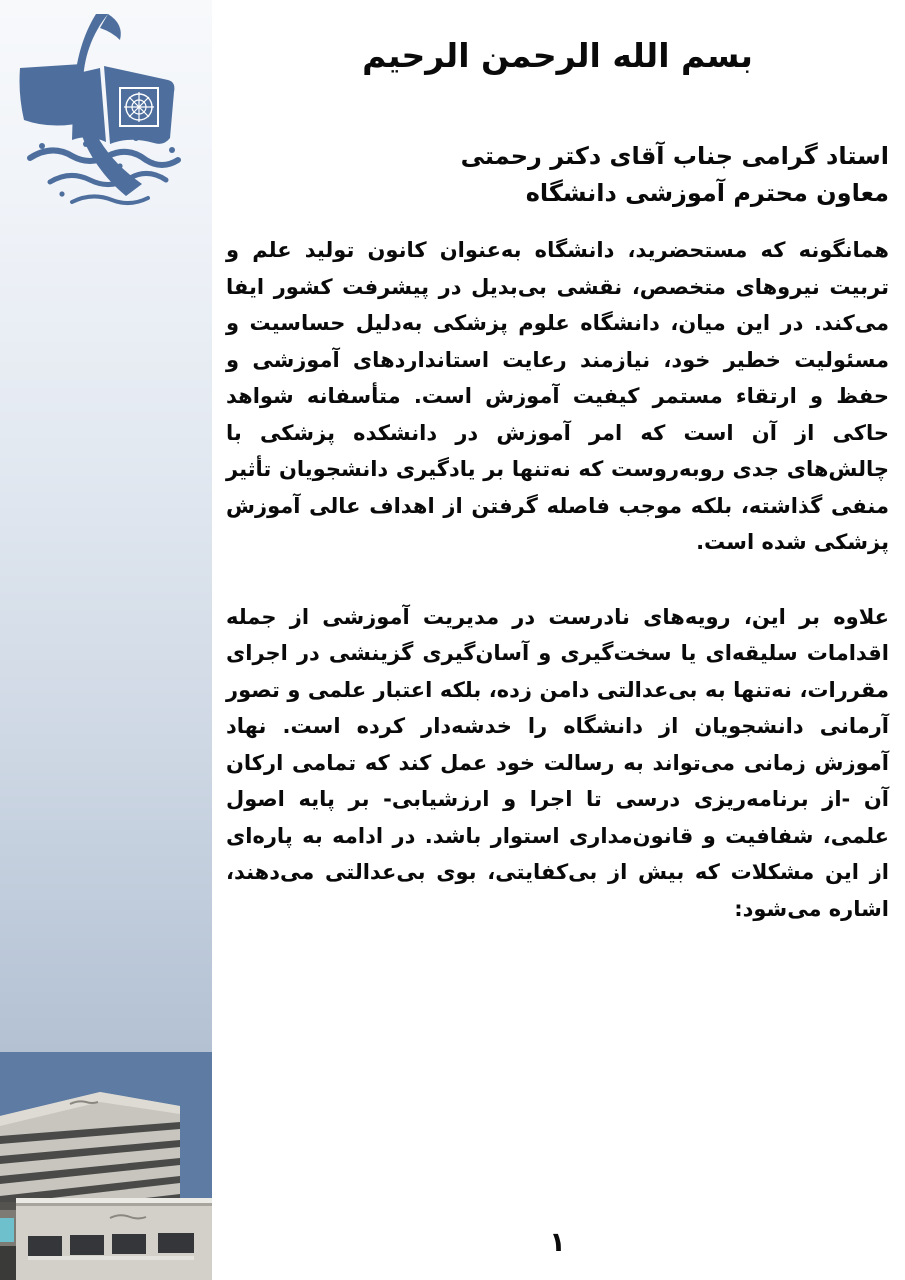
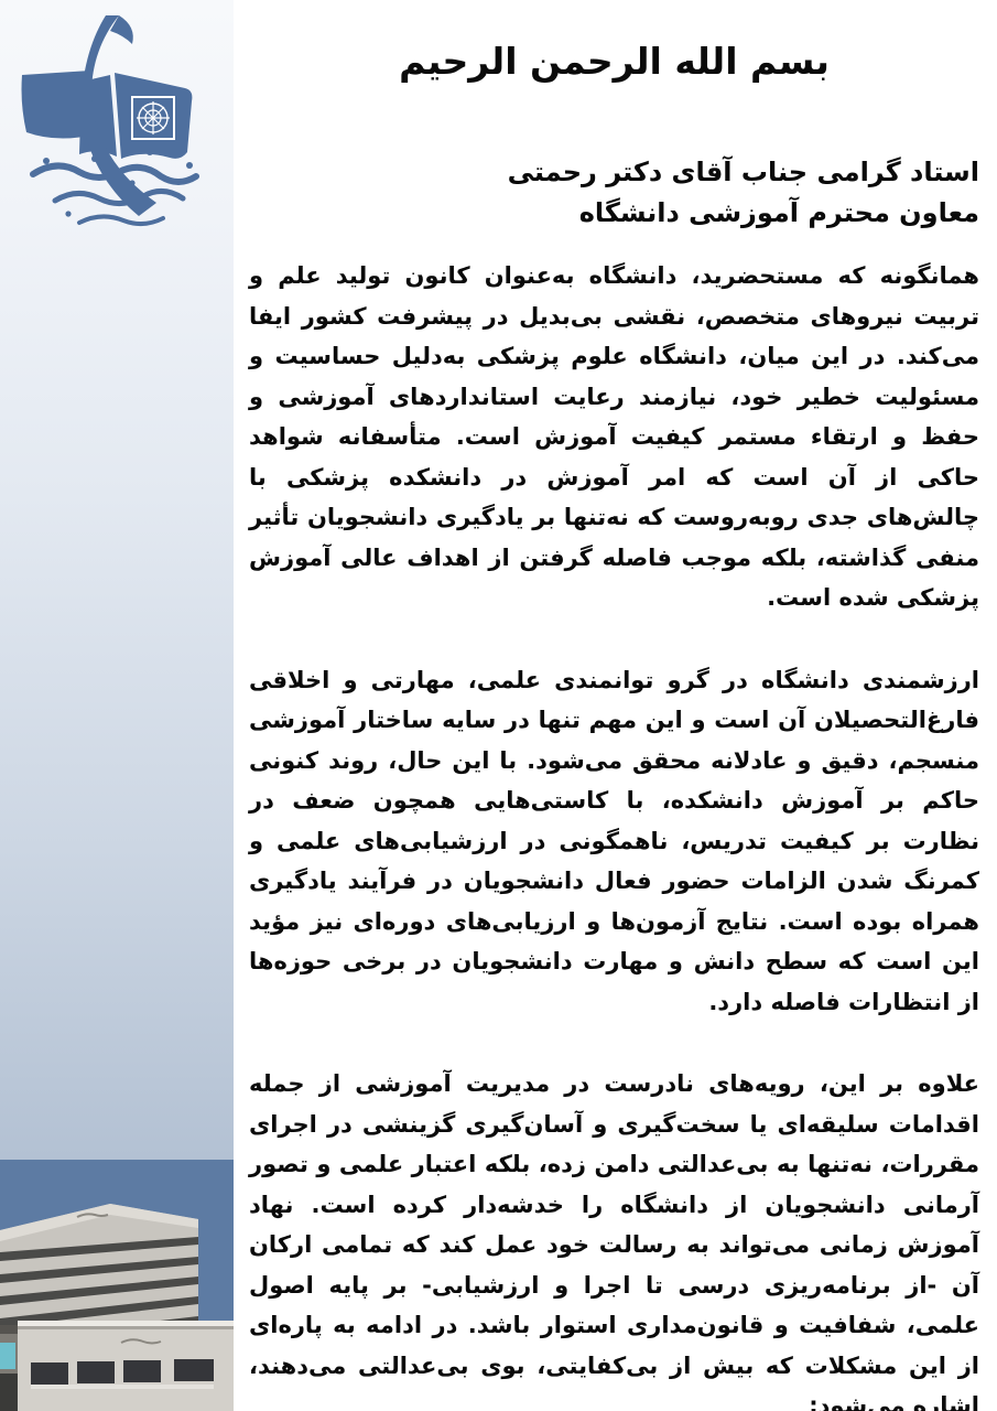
  بسم الله الرحمن الرحیم
  استاد گرامی جناب آقای دکتر رحمتی
  معاون محترم آموزشی دانشگاه
  همانگونه که مستحضرید، دانشگاه به‌عنوان کانون تولید علم و تربیت نیروهای متخصص، نقشی بی‌بدیل در پیشرفت کشور ایفا می‌کند. در این میان، دانشگاه علوم پزشکی به‌دلیل حساسیت و مسئولیت خطیر خود، نیازمند رعایت استانداردهای آموزشی و حفظ و ارتقاء مستمر کیفیت آموزش است. متأسفانه شواهد حاکی از آن است که امر آموزش در دانشکده پزشکی با چالش‌های جدی روبه‌روست که نه‌تنها بر یادگیری دانشجویان تأثیر منفی گذاشته، بلکه موجب فاصله گرفتن از اهداف عالی آموزش پزشکی شده است.
+ ارزشمندی دانشگاه در گرو توانمندی علمی، مهارتی و اخلاقی فارغ‌التحصیلان آن است و این مهم تنها در سایه ساختار آموزشی منسجم، دقیق و عادلانه محقق می‌شود. با این حال، روند کنونی حاکم بر آموزش دانشکده، با کاستی‌هایی همچون ضعف در نظارت بر کیفیت تدریس، ناهمگونی در ارزشیابی‌های علمی و کمرنگ شدن الزامات حضور فعال دانشجویان در فرآیند یادگیری همراه بوده است. نتایج آزمون‌ها و ارزیابی‌های دوره‌ای نیز مؤید این است که سطح دانش و مهارت دانشجویان در برخی حوزه‌ها از انتظارات فاصله دارد.
  علاوه بر این، رویه‌های نادرست در مدیریت آموزشی از جمله اقدامات سلیقه‌ای یا سخت‌گیری و آسان‌گیری گزینشی در اجرای مقررات، نه‌تنها به بی‌عدالتی دامن زده، بلکه اعتبار علمی و تصور آرمانی دانشجویان از دانشگاه را خدشه‌دار کرده است. نهاد آموزش زمانی می‌تواند به رسالت خود عمل کند که تمامی ارکان آن -از برنامه‌ریزی درسی تا اجرا و ارزشیابی- بر پایه اصول علمی، شفافیت و قانون‌مداری استوار باشد. در ادامه به پاره‌ای از این مشکلات که بیش از بی‌کفایتی، بوی بی‌عدالتی می‌دهند، اشاره می‌شود:
- ۱
